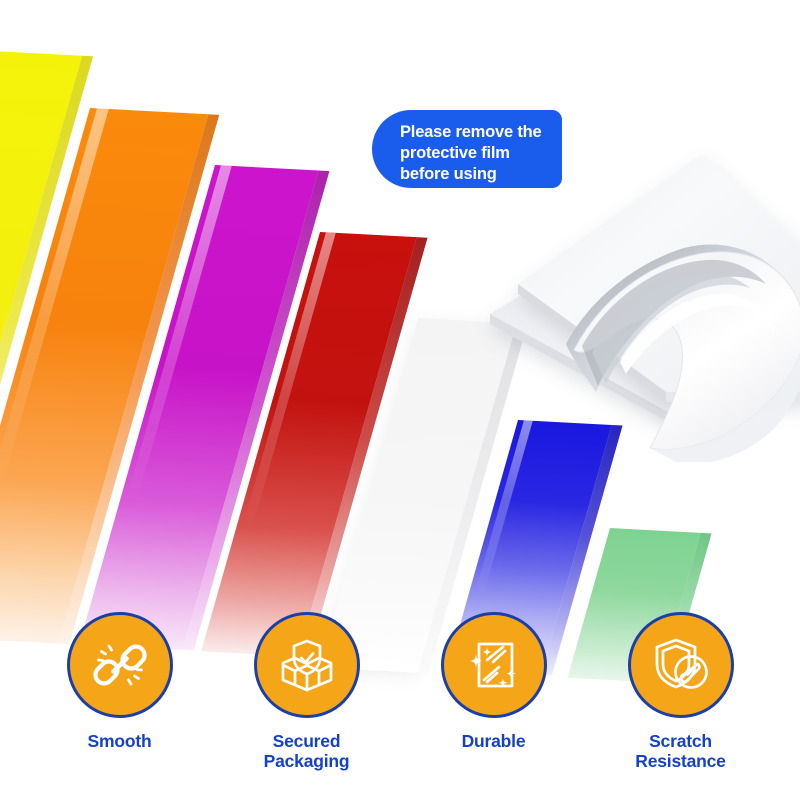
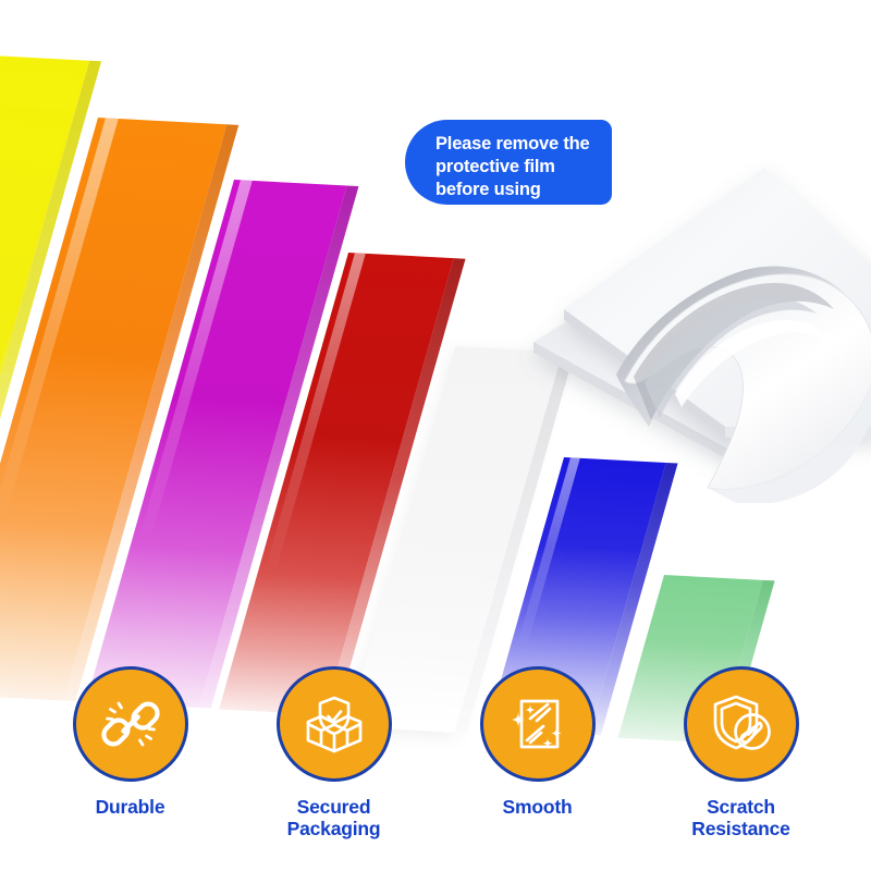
  Please remove the
  protective film
  before using
- Smooth
+ Durable
  Secured
  Packaging
- Durable
+ Smooth
  Scratch
  Resistance
